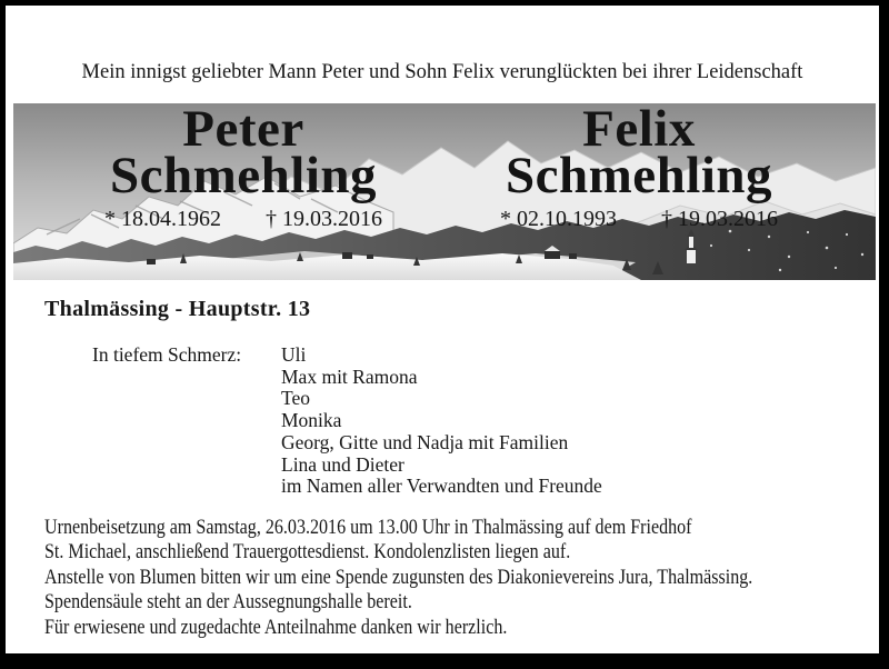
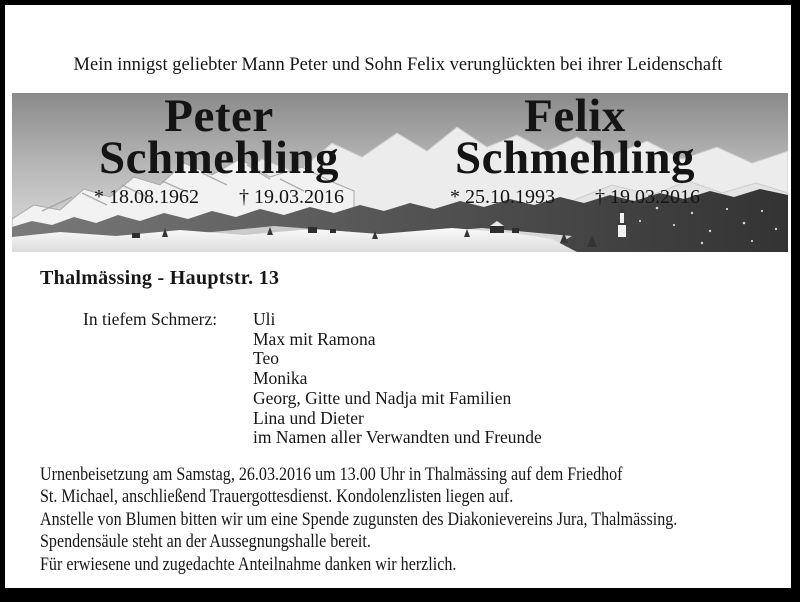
  Mein innigst geliebter Mann Peter und Sohn Felix verunglückten bei ihrer Leidenschaft
  Peter
  Schmehling
- * 18.04.1962
+ * 18.08.1962
  † 19.03.2016
  Felix
  Schmehling
- * 02.10.1993
+ * 25.10.1993
  † 19.03.2016
  Thalmässing - Hauptstr. 13
  In tiefem Schmerz:
  Uli
  Max mit Ramona
  Teo
  Monika
  Georg, Gitte und Nadja mit Familien
  Lina und Dieter
  im Namen aller Verwandten und Freunde
  Urnenbeisetzung am Samstag, 26.03.2016 um 13.00 Uhr in Thalmässing auf dem Friedhof
  St. Michael, anschließend Trauergottesdienst. Kondolenzlisten liegen auf.
  Anstelle von Blumen bitten wir um eine Spende zugunsten des Diakonievereins Jura, Thalmässing.
  Spendensäule steht an der Aussegnungshalle bereit.
  Für erwiesene und zugedachte Anteilnahme danken wir herzlich.
